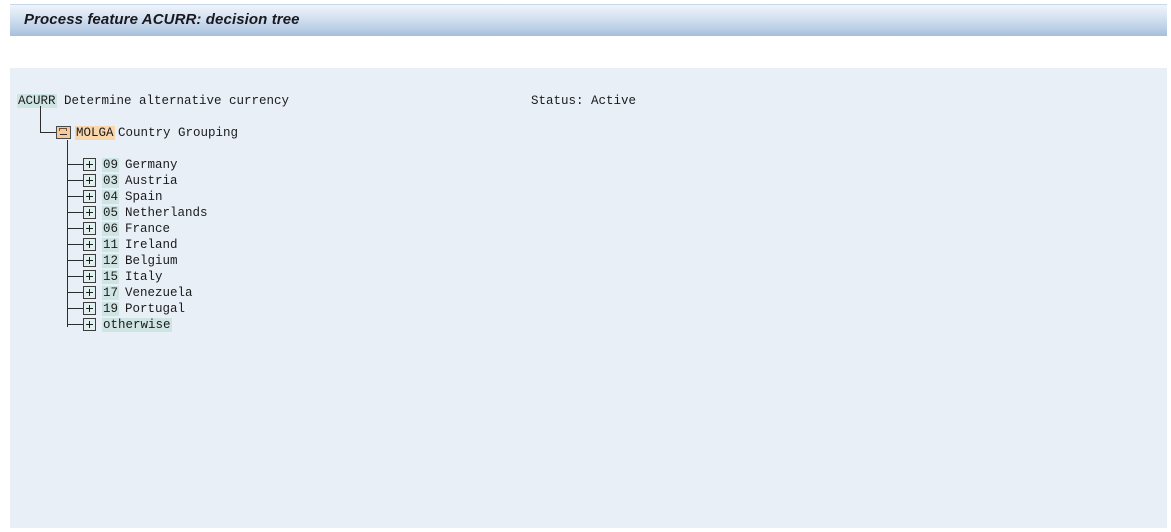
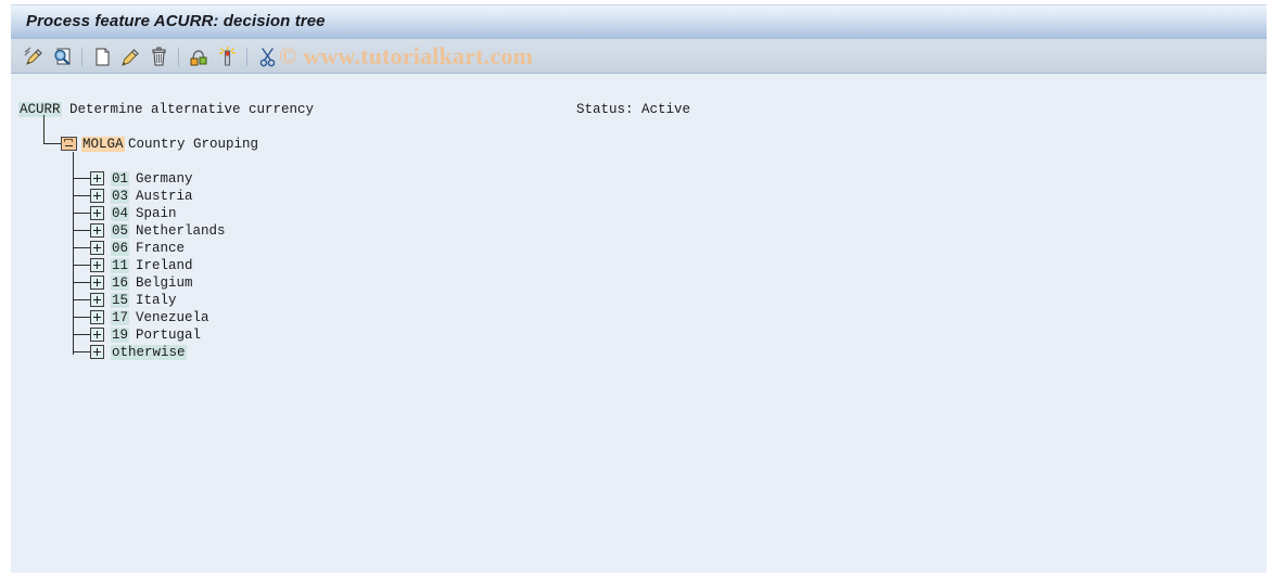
  Process feature ACURR: decision tree
+ © www.tutorialkart.com
  ACURR
  Determine alternative currency
  Status: Active
  MOLGA
  Country Grouping
- 09
+ 01
  Germany
  03
  Austria
  04
  Spain
  05
  Netherlands
  06
  France
  11
  Ireland
- 12
+ 16
  Belgium
  15
  Italy
  17
  Venezuela
  19
  Portugal
  otherwise
